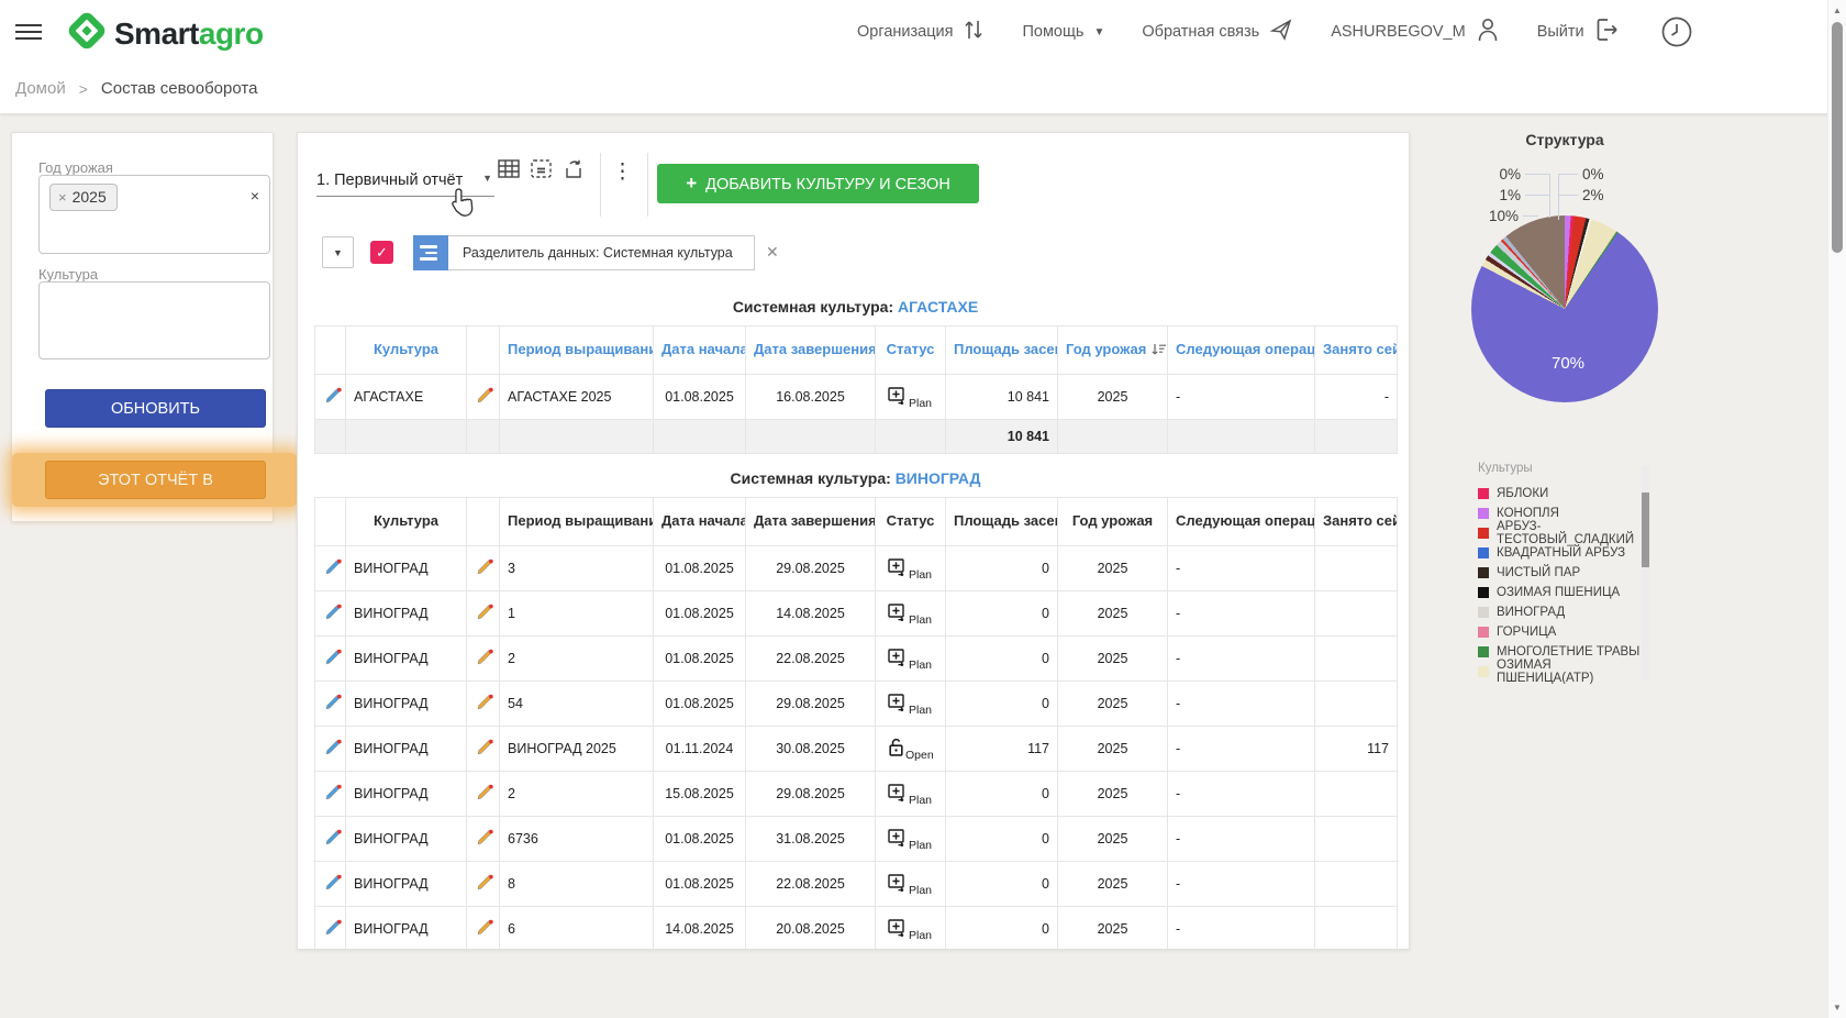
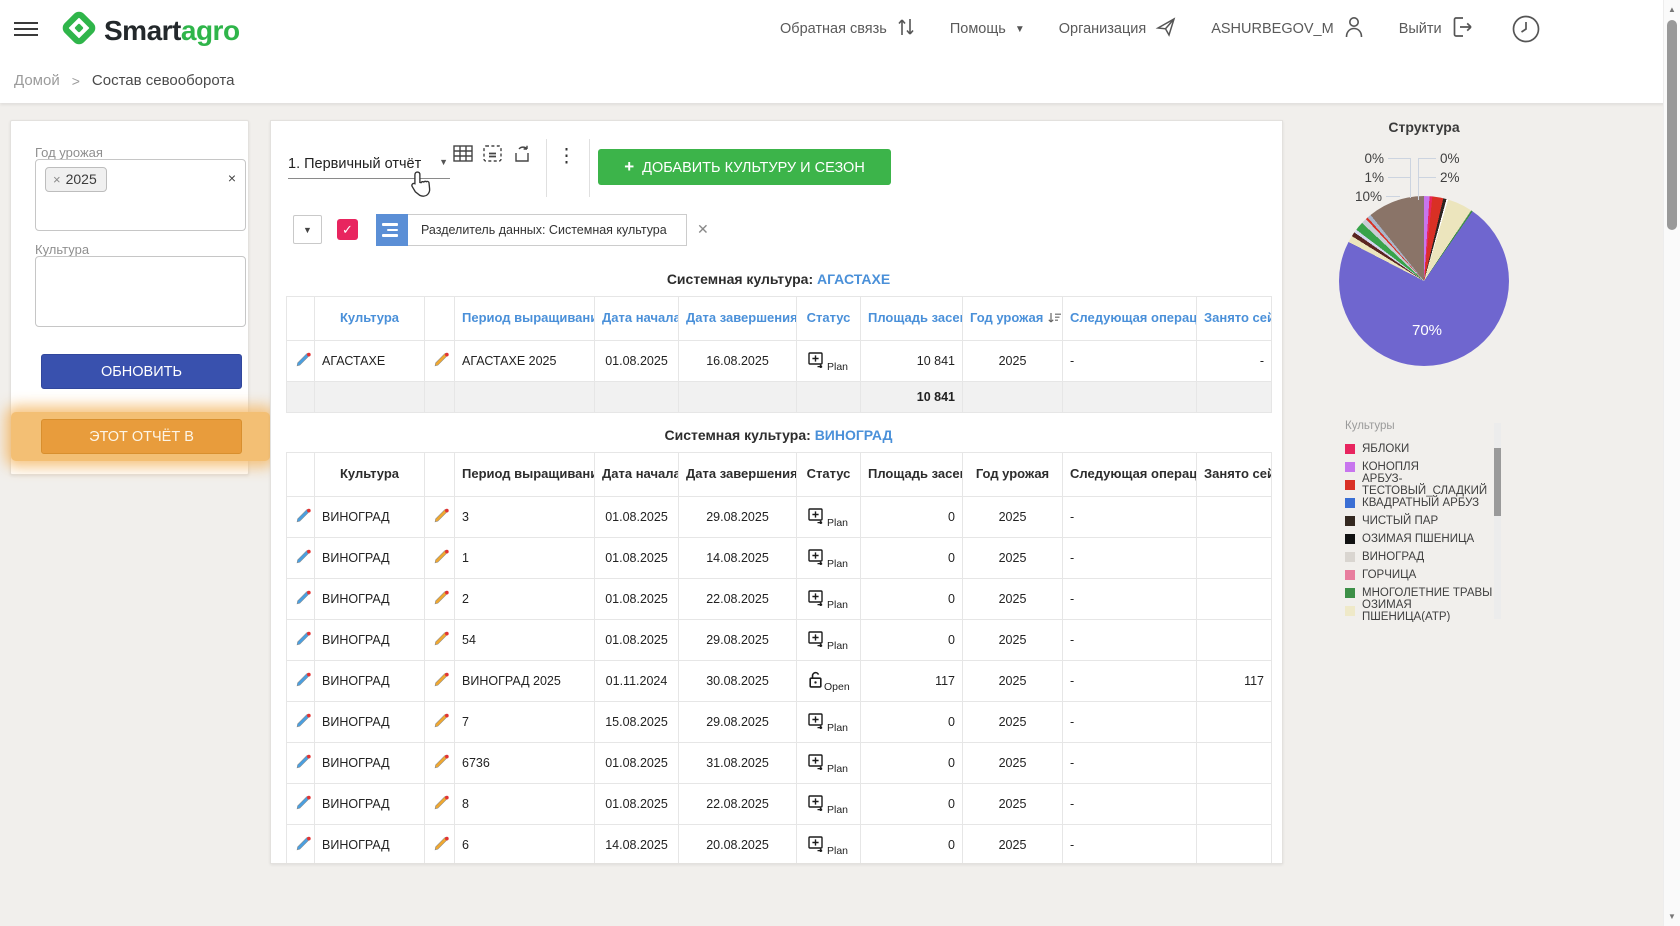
  Smartagro
- Организация
+ Обратная связь
  Помощь
  ▼
- Обратная связь
+ Организация
  ASHURBEGOV_M
  Выйти
  Домой
  >
  Состав севооборота
  Год урожая
  ×
  2025
  ×
  Культура
  ОБНОВИТЬ
  ЭТОТ ОТЧЁТ В
  1. Первичный отчёт
  ▼
  ⋮
  + ДОБАВИТЬ КУЛЬТУРУ И СЕЗОН
  ▼
  ✓
  Разделитель данных: Системная культура
  ✕
  Системная культура: АГАСТАХЕ
  	Культура		Период выращиван	Дата начала	Дата завершения	Статус	Площадь засе	Год урожая	Следующая операц	Занято сей
  	АГАСТАХЕ		АГАСТАХЕ 2025	01.08.2025	16.08.2025	Plan	10 841	2025	-	-
  							10 841
  Системная культура: ВИНОГРАД
  	Культура		Период выращиван	Дата начала	Дата завершения	Статус	Площадь засе	Год урожая	Следующая операц	Занято сей
  	ВИНОГРАД		3	01.08.2025	29.08.2025	Plan	0	2025	-
  	ВИНОГРАД		1	01.08.2025	14.08.2025	Plan	0	2025	-
  	ВИНОГРАД		2	01.08.2025	22.08.2025	Plan	0	2025	-
  	ВИНОГРАД		54	01.08.2025	29.08.2025	Plan	0	2025	-
  	ВИНОГРАД		ВИНОГРАД 2025	01.11.2024	30.08.2025	Open	117	2025	-	117
- 	ВИНОГРАД		2	15.08.2025	29.08.2025	Plan	0	2025	-
+ 	ВИНОГРАД		7	15.08.2025	29.08.2025	Plan	0	2025	-
  	ВИНОГРАД		6736	01.08.2025	31.08.2025	Plan	0	2025	-
  	ВИНОГРАД		8	01.08.2025	22.08.2025	Plan	0	2025	-
  	ВИНОГРАД		6	14.08.2025	20.08.2025	Plan	0	2025	-
  Структура
  0%
  1%
  10%
  0%
  2%
  70%
  Культуры
  ЯБЛОКИ
  КОНОПЛЯ
  АРБУЗ-ТЕСТОВЫЙ_СЛАДКИЙ
  КВАДРАТНЫЙ АРБУЗ
  ЧИСТЫЙ ПАР
  ОЗИМАЯ ПШЕНИЦА
  ВИНОГРАД
  ГОРЧИЦА
  МНОГОЛЕТНИЕ ТРАВЫ
  ОЗИМАЯ ПШЕНИЦА(АТР)
  ▲
  ▼
